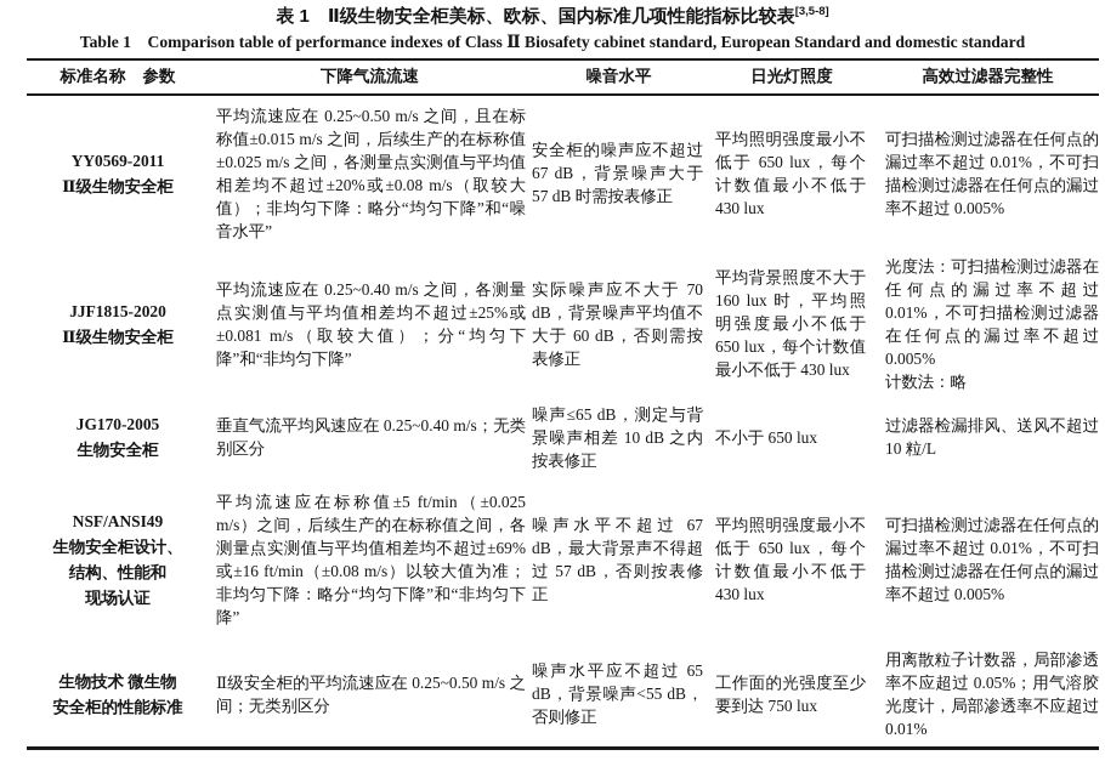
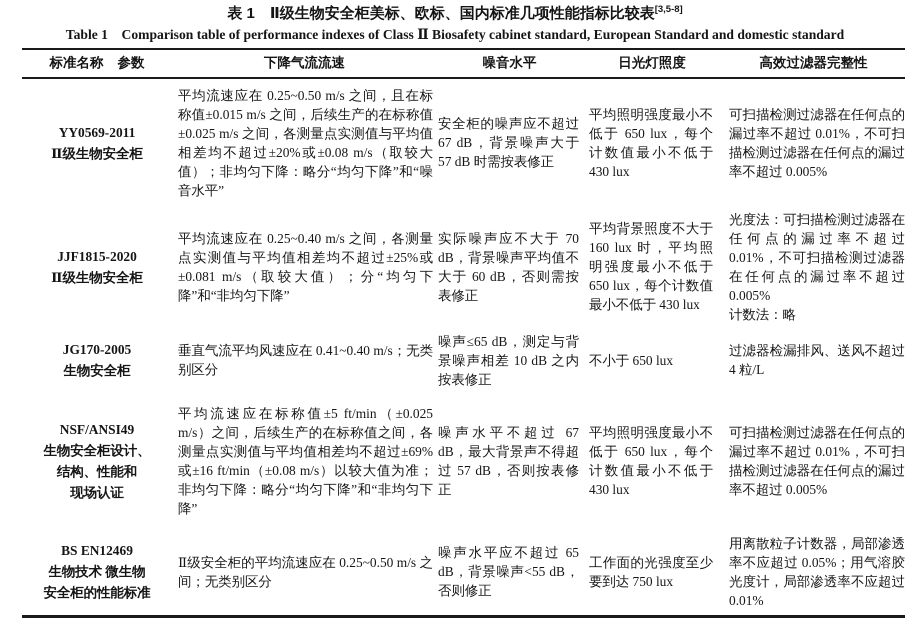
  表 1 Ⅱ级生物安全柜美标、欧标、国内标准几项性能指标比较表[3,5-8]
  Table 1 Comparison table of performance indexes of Class Ⅱ Biosafety cabinet standard, European Standard and domestic standard
  标准名称
  参数
  下降气流流速
  噪音水平
  日光灯照度
  高效过滤器完整性
  YY0569-2011
  Ⅱ级生物安全柜
  平均流速应在 0.25~0.50 m/s 之间，且在标称值±0.015 m/s 之间，后续生产的在标称值±0.025 m/s 之间，各测量点实测值与平均值相差均不超过±20%或±0.08 m/s（取较大值）；非均匀下降：略分“均匀下降”和“噪音水平”
  安全柜的噪声应不超过 67 dB，背景噪声大于 57 dB 时需按表修正
  平均照明强度最小不低于 650 lux，每个计数值最小不低于 430 lux
  可扫描检测过滤器在任何点的漏过率不超过 0.01%，不可扫描检测过滤器在任何点的漏过率不超过 0.005%
  JJF1815-2020
  Ⅱ级生物安全柜
  平均流速应在 0.25~0.40 m/s 之间，各测量点实测值与平均值相差均不超过±25%或±0.081 m/s（取较大值）；分“均匀下降”和“非均匀下降”
  实际噪声应不大于 70 dB，背景噪声平均值不大于 60 dB，否则需按表修正
  平均背景照度不大于 160 lux 时，平均照明强度最小不低于 650 lux，每个计数值最小不低于 430 lux
  光度法：可扫描检测过滤器在任何点的漏过率不超过 0.01%，不可扫描检测过滤器在任何点的漏过率不超过 0.005%
  计数法：略
  JG170-2005
  生物安全柜
- 垂直气流平均风速应在 0.25~0.40 m/s；无类别区分
+ 垂直气流平均风速应在 0.41~0.40 m/s；无类别区分
  噪声≤65 dB，测定与背景噪声相差 10 dB 之内按表修正
  不小于 650 lux
- 过滤器检漏排风、送风不超过 10 粒/L
+ 过滤器检漏排风、送风不超过 4 粒/L
  NSF/ANSI49
  生物安全柜设计、
  结构、性能和
  现场认证
  平均流速应在标称值±5 ft/min（±0.025 m/s）之间，后续生产的在标称值之间，各测量点实测值与平均值相差均不超过±69%或±16 ft/min（±0.08 m/s）以较大值为准；非均匀下降：略分“均匀下降”和“非均匀下降”
  噪声水平不超过 67 dB，最大背景声不得超过 57 dB，否则按表修正
  平均照明强度最小不低于 650 lux，每个计数值最小不低于 430 lux
  可扫描检测过滤器在任何点的漏过率不超过 0.01%，不可扫描检测过滤器在任何点的漏过率不超过 0.005%
+ BS EN12469
  生物技术 微生物
  安全柜的性能标准
  Ⅱ级安全柜的平均流速应在 0.25~0.50 m/s 之间；无类别区分
  噪声水平应不超过 65 dB，背景噪声<55 dB，否则修正
  工作面的光强度至少要到达 750 lux
  用离散粒子计数器，局部渗透率不应超过 0.05%；用气溶胶光度计，局部渗透率不应超过 0.01%
